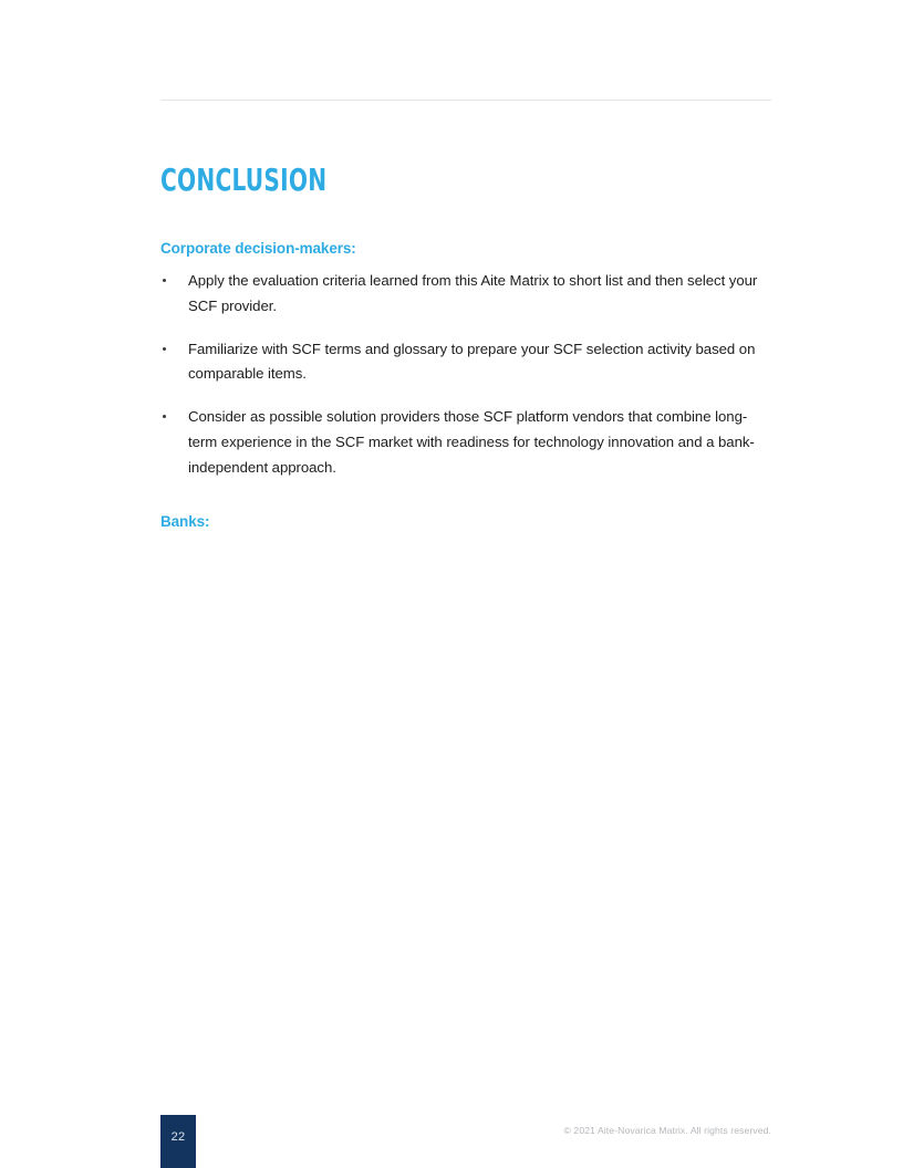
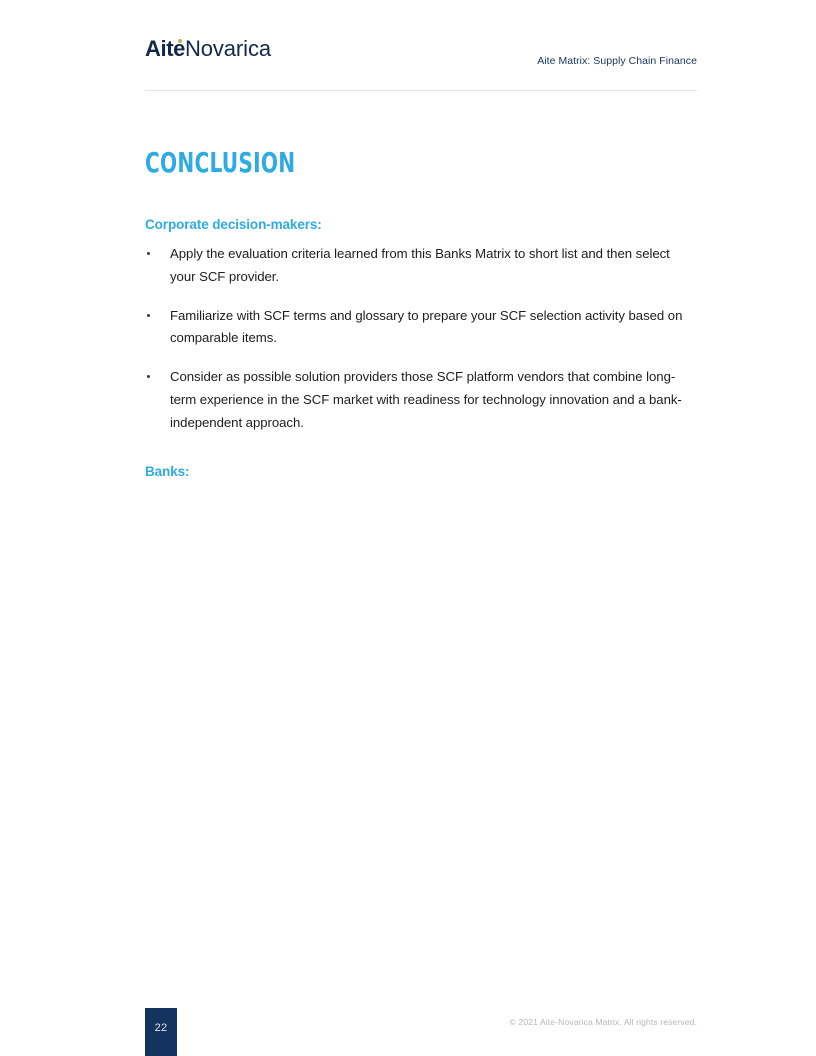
+ AiteNovarica
+ Aite Matrix: Supply Chain Finance
  CONCLUSION
  Corporate decision-makers:
- Apply the evaluation criteria learned from this Aite Matrix to short list and then select your SCF provider.
+ Apply the evaluation criteria learned from this Banks Matrix to short list and then select your SCF provider.
  Familiarize with SCF terms and glossary to prepare your SCF selection activity based on comparable items.
  Consider as possible solution providers those SCF platform vendors that combine long-term experience in the SCF market with readiness for technology innovation and a bank-independent approach.
  Banks:
  22
  © 2021 Aite-Novarica Matrix. All rights reserved.
